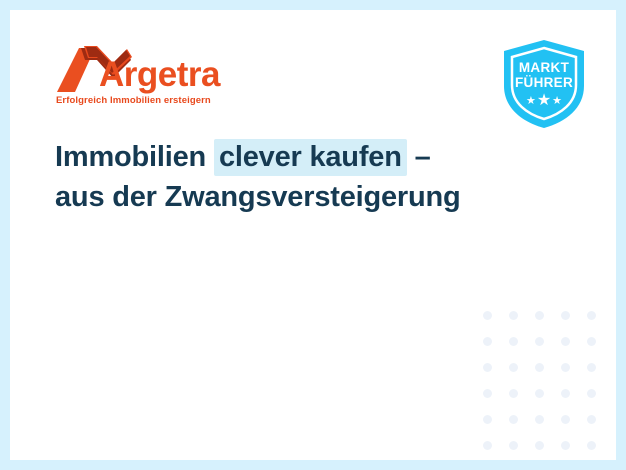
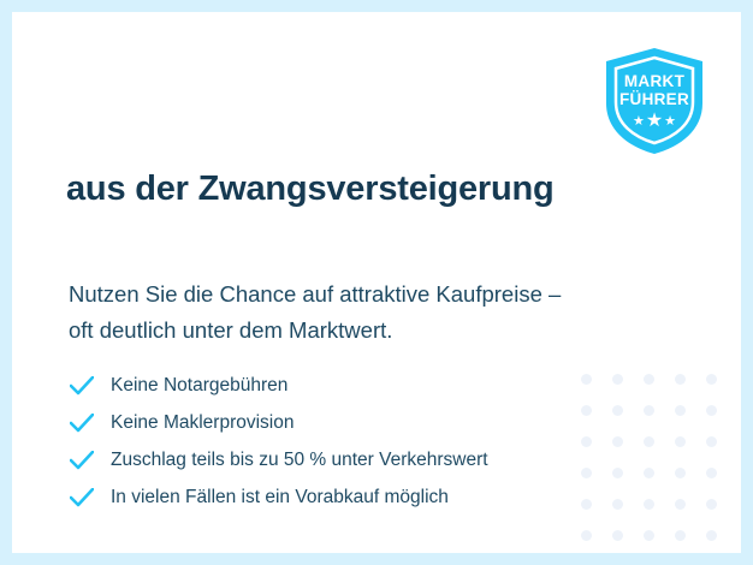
- Argetra
- Erfolgreich Immobilien ersteigern
  MARKT
  FÜHRER
  ★
  ★
  ★
- Immobilien clever kaufen –
  aus der Zwangsversteigerung
+ Nutzen Sie die Chance auf attraktive Kaufpreise –
+ oft deutlich unter dem Marktwert.
+ Keine Notargebühren
+ Keine Maklerprovision
+ Zuschlag teils bis zu 50 % unter Verkehrswert
+ In vielen Fällen ist ein Vorabkauf möglich
